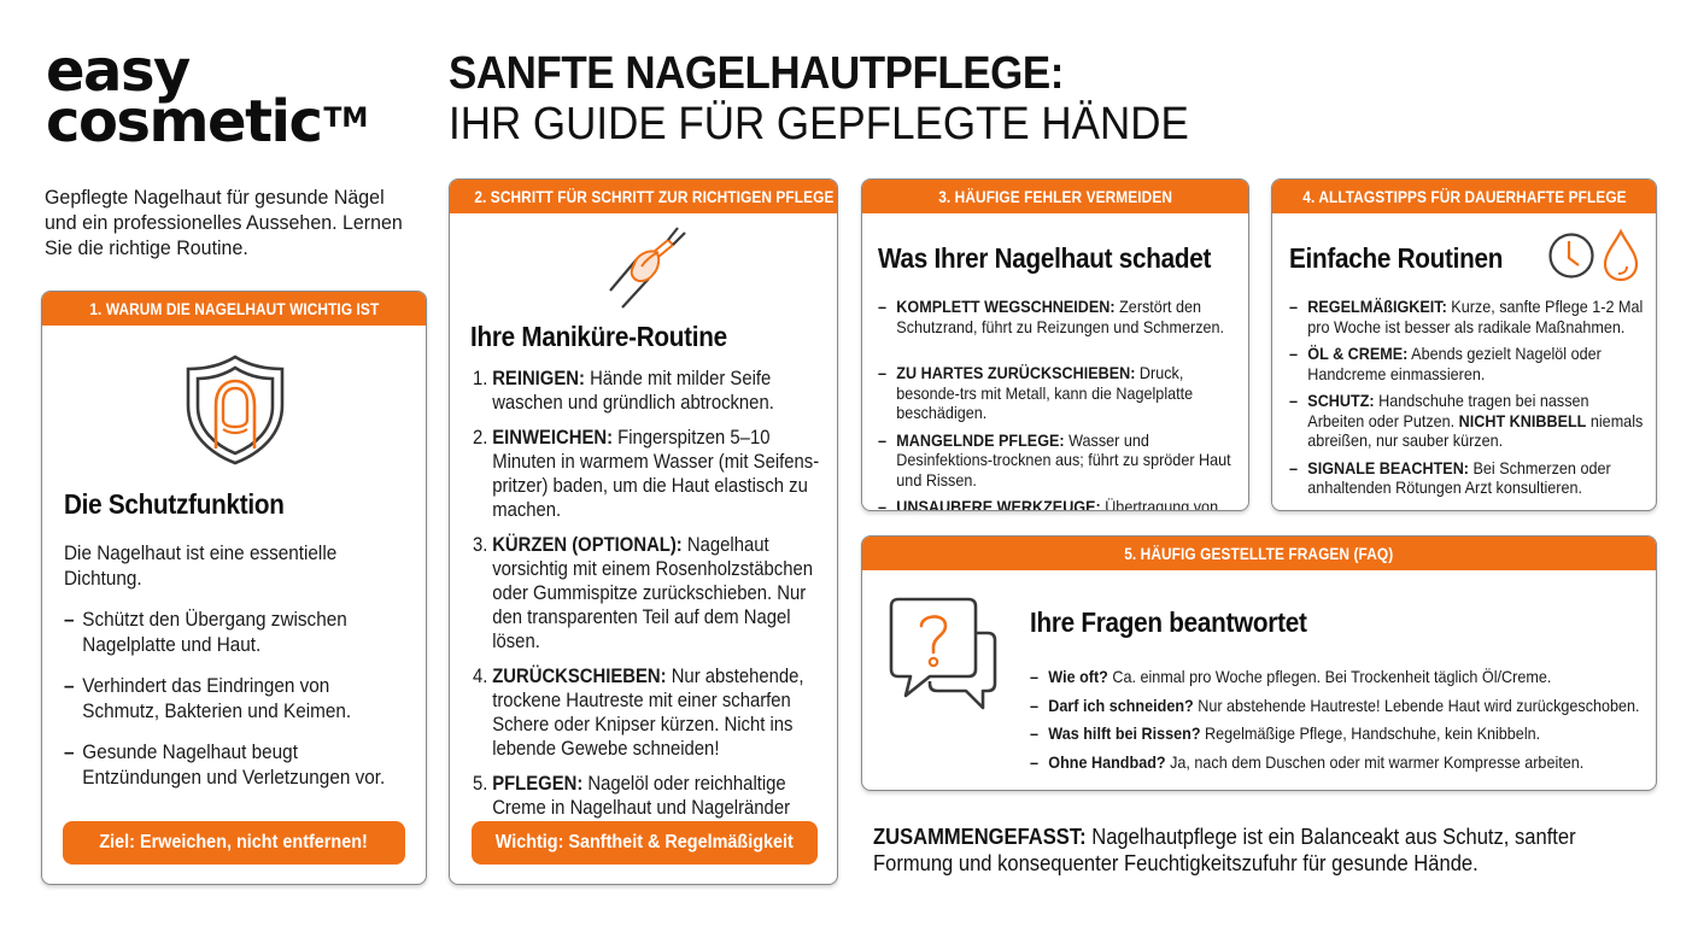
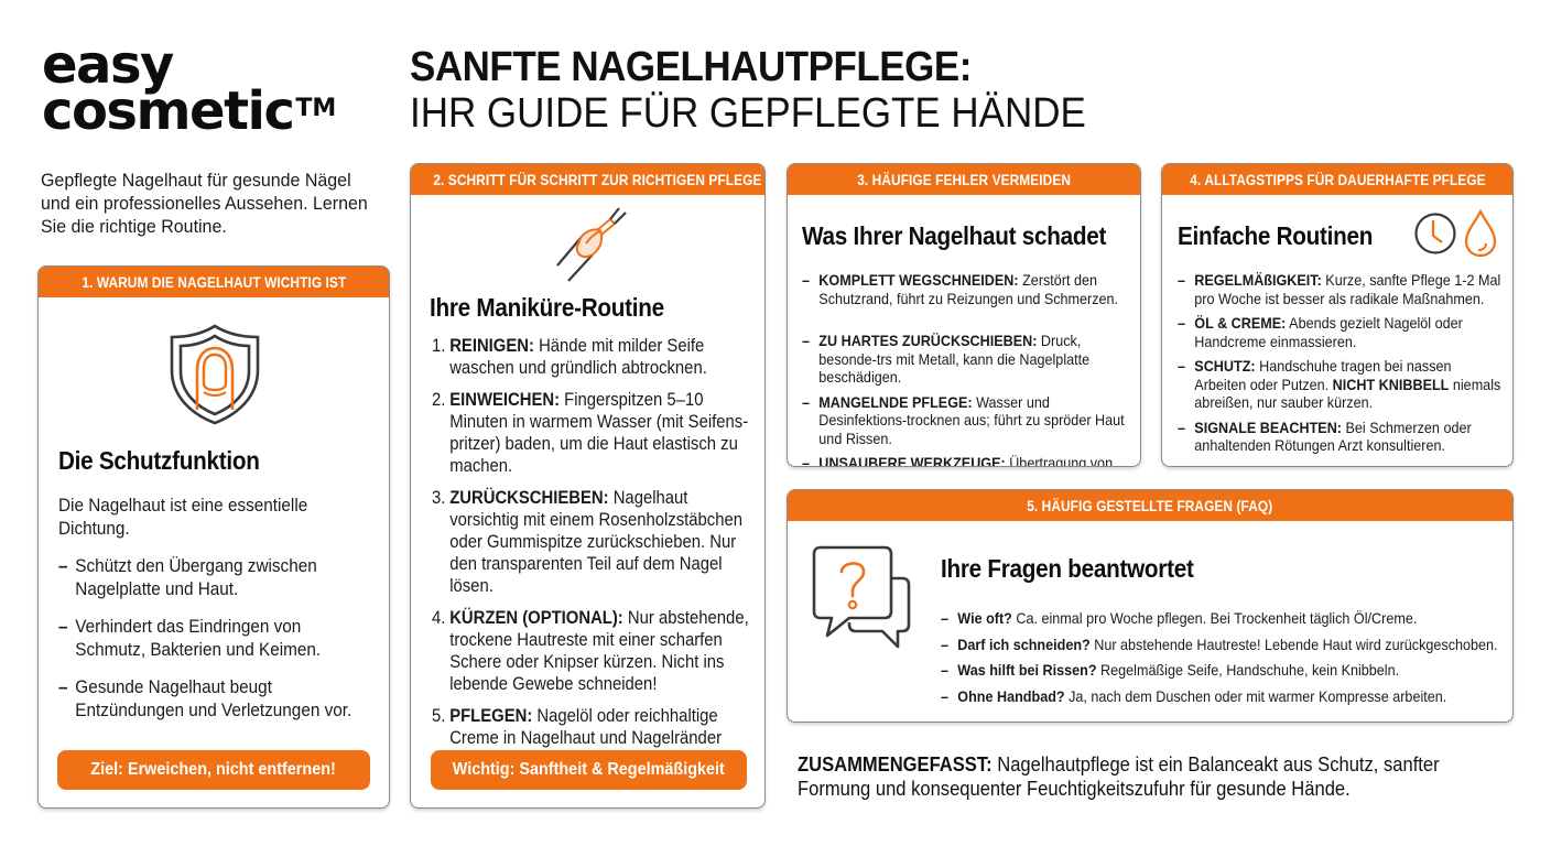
  easy
  cosmeticTM
  SANFTE NAGELHAUTPFLEGE:
  IHR GUIDE FÜR GEPFLEGTE HÄNDE
  Gepflegte Nagelhaut für gesunde Nägel und ein professionelles Aussehen. Lernen Sie die richtige Routine.
  1. WARUM DIE NAGELHAUT WICHTIG IST
  Die Schutzfunktion
  Die Nagelhaut ist eine essentielle Dichtung.
  Schützt den Übergang zwischen Nagelplatte und Haut.
  Verhindert das Eindringen von Schmutz, Bakterien und Keimen.
  Gesunde Nagelhaut beugt Entzündungen und Verletzungen vor.
  Ziel: Erweichen, nicht entfernen!
  2. SCHRITT FÜR SCHRITT ZUR RICHTIGEN PFLEGE
  Ihre Maniküre-Routine
  1.
  REINIGEN: Hände mit milder Seife waschen und gründlich abtrocknen.
  2.
  EINWEICHEN: Fingerspitzen 5–10 Minuten in warmem Wasser (mit Seifens-pritzer) baden, um die Haut elastisch zu machen.
  3.
- KÜRZEN (OPTIONAL): Nagelhaut vorsichtig mit einem Rosenholzstäbchen oder Gummispitze zurückschieben. Nur den transparenten Teil auf dem Nagel lösen.
+ ZURÜCKSCHIEBEN: Nagelhaut vorsichtig mit einem Rosenholzstäbchen oder Gummispitze zurückschieben. Nur den transparenten Teil auf dem Nagel lösen.
  4.
- ZURÜCKSCHIEBEN: Nur abstehende, trockene Hautreste mit einer scharfen Schere oder Knipser kürzen. Nicht ins lebende Gewebe schneiden!
+ KÜRZEN (OPTIONAL): Nur abstehende, trockene Hautreste mit einer scharfen Schere oder Knipser kürzen. Nicht ins lebende Gewebe schneiden!
  5.
  Wichtig: Sanftheit & Regelmäßigkeit
  3. HÄUFIGE FEHLER VERMEIDEN
  Was Ihrer Nagelhaut schadet
  KOMPLETT WEGSCHNEIDEN: Zerstört den Schutzrand, führt zu Reizungen und Schmerzen.
  ZU HARTES ZURÜCKSCHIEBEN: Druck, besonde-trs mit Metall, kann die Nagelplatte beschädigen.
  MANGELNDE PFLEGE: Wasser und Desinfektions-trocknen aus; führt zu spröder Haut und Rissen.
  4. ALLTAGSTIPPS FÜR DAUERHAFTE PFLEGE
  Einfache Routinen
  REGELMÄßIGKEIT: Kurze, sanfte Pflege 1-2 Mal pro Woche ist besser als radikale Maßnahmen.
  ÖL & CREME: Abends gezielt Nagelöl oder Handcreme einmassieren.
  SCHUTZ: Handschuhe tragen bei nassen Arbeiten oder Putzen. NICHT KNIBBELL niemals abreißen, nur sauber kürzen.
  SIGNALE BEACHTEN: Bei Schmerzen oder anhaltenden Rötungen Arzt konsultieren.
  5. HÄUFIG GESTELLTE FRAGEN (FAQ)
  Ihre Fragen beantwortet
  Wie oft? Ca. einmal pro Woche pflegen. Bei Trockenheit täglich Öl/Creme.
  Darf ich schneiden? Nur abstehende Hautreste! Lebende Haut wird zurückgeschoben.
- Was hilft bei Rissen? Regelmäßige Pflege, Handschuhe, kein Knibbeln.
+ Was hilft bei Rissen? Regelmäßige Seife, Handschuhe, kein Knibbeln.
  Ohne Handbad? Ja, nach dem Duschen oder mit warmer Kompresse arbeiten.
  ZUSAMMENGEFASST: Nagelhautpflege ist ein Balanceakt aus Schutz, sanfter
  Formung und konsequenter Feuchtigkeitszufuhr für gesunde Hände.
